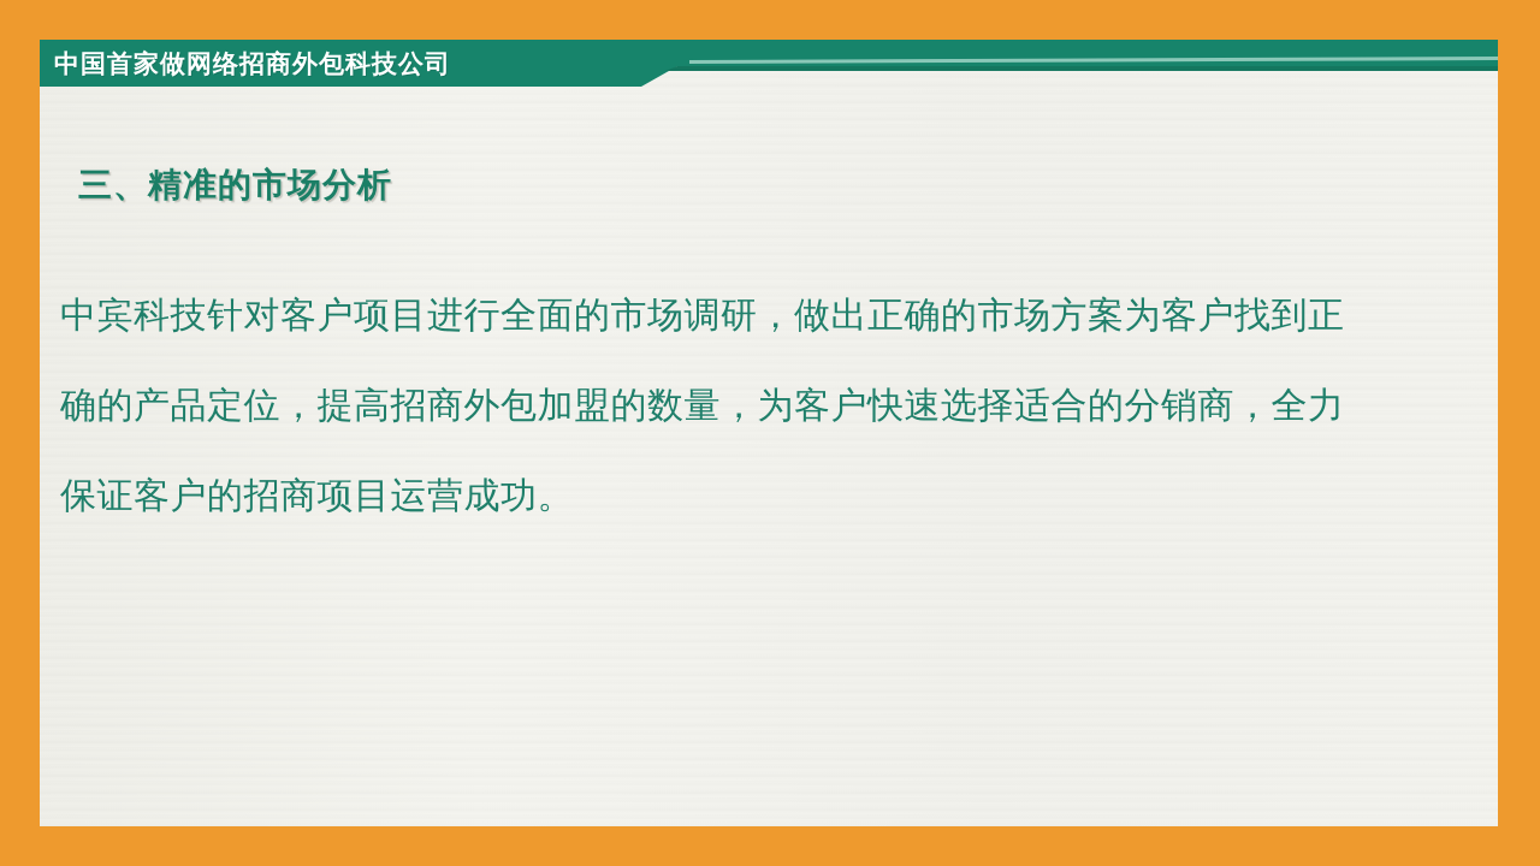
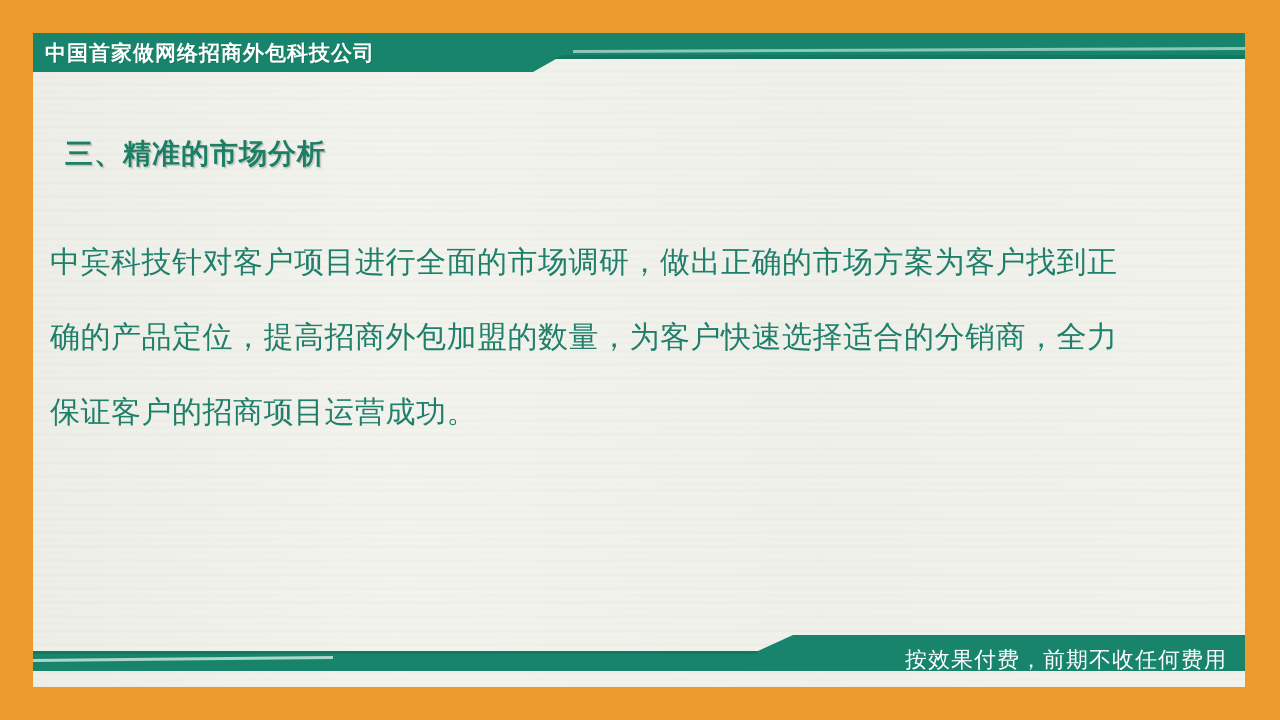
  中国首家做网络招商外包科技公司
  三、精准的市场分析
  中宾科技针对客户项目进行全面的市场调研，做出正确的市场方案为客户找到正
  确的产品定位，提高招商外包加盟的数量，为客户快速选择适合的分销商，全力
  保证客户的招商项目运营成功。
+ 按效果付费，前期不收任何费用
